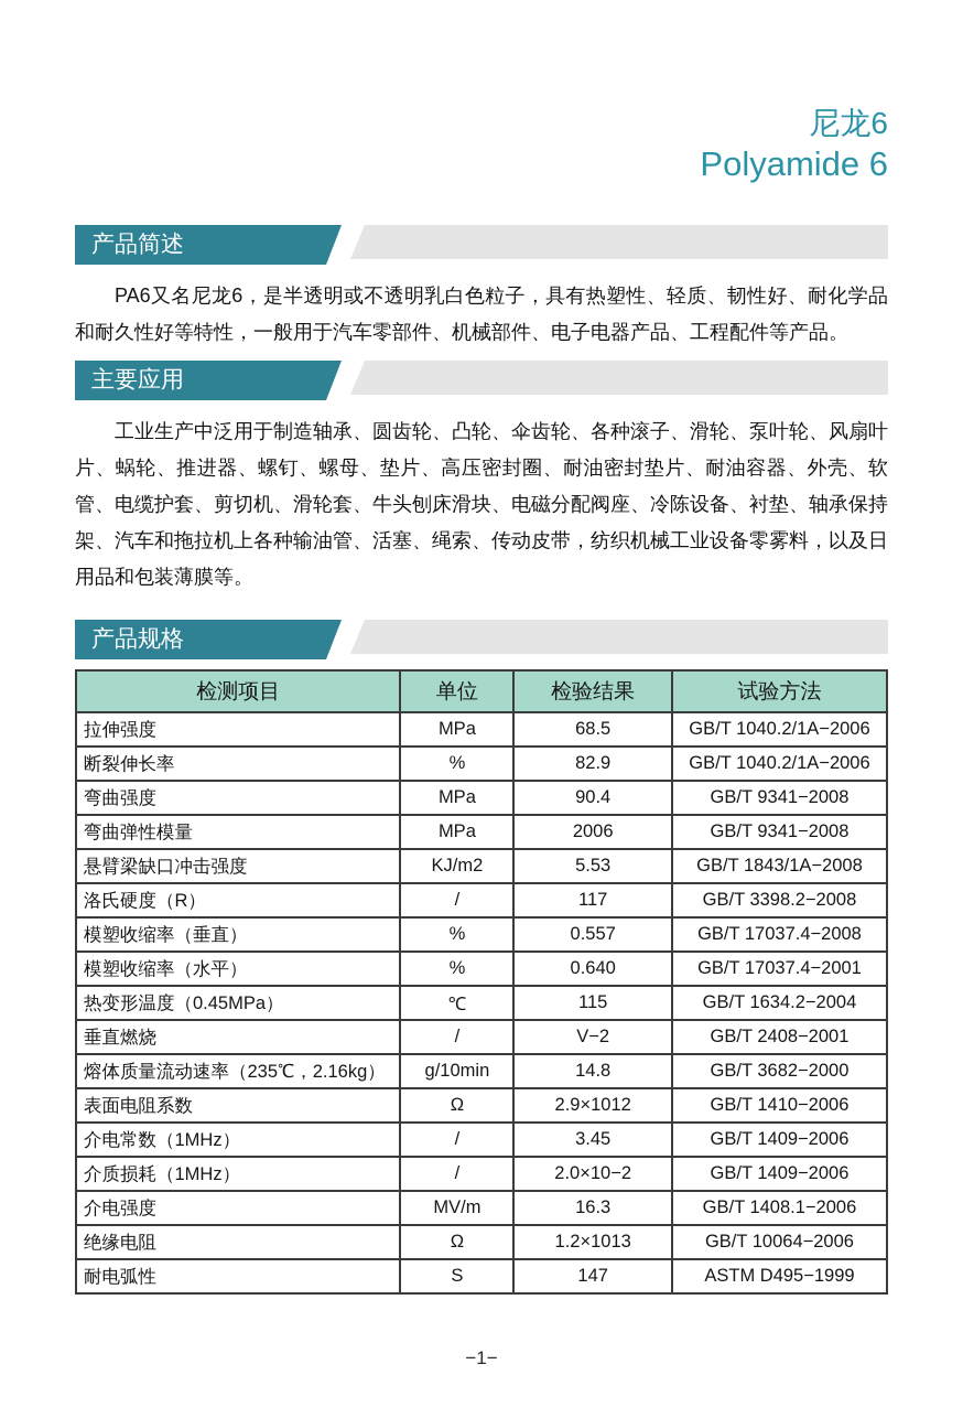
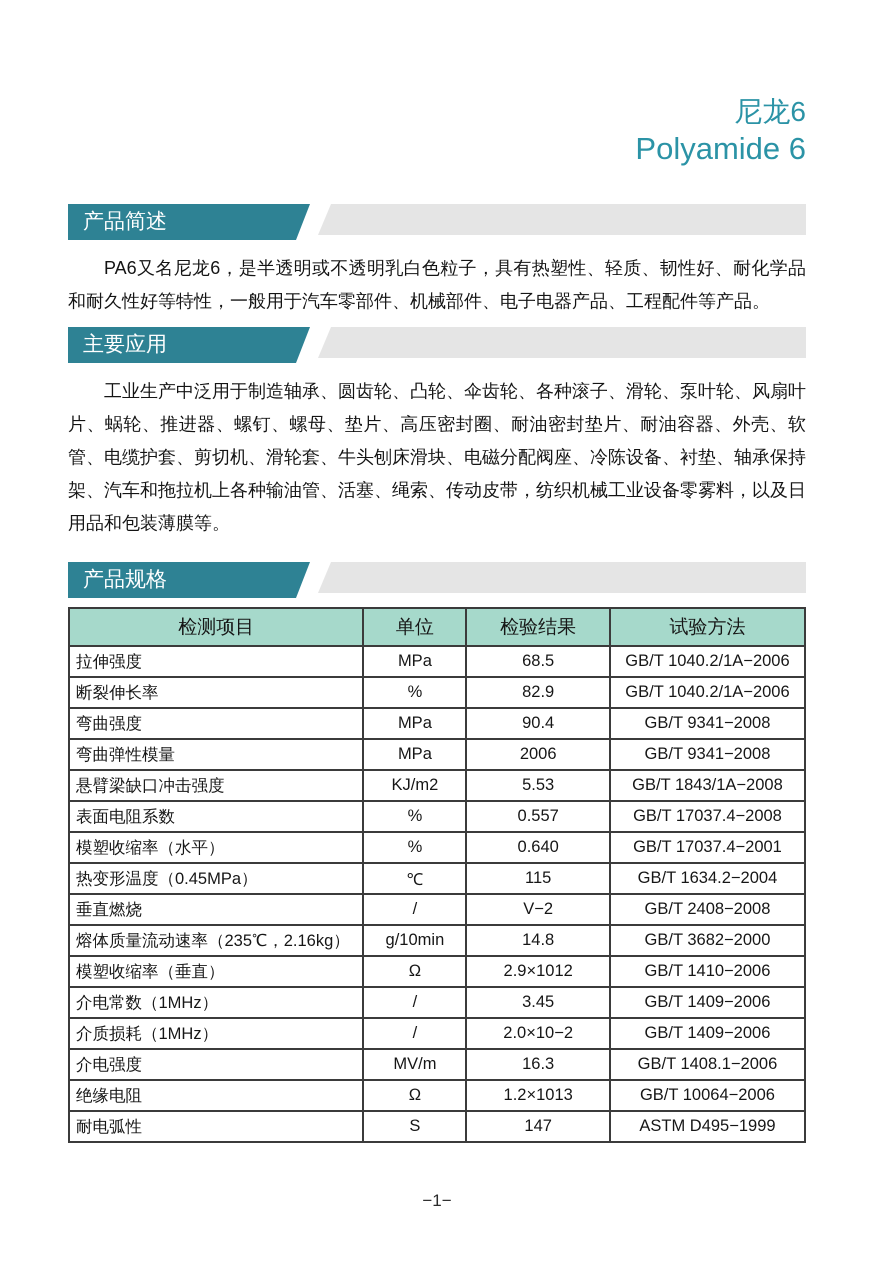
  尼龙6
  Polyamide 6
  产品简述
  PA6又名尼龙6，是半透明或不透明乳白色粒子，具有热塑性、轻质、韧性好、耐化学品和耐久性好等特性，一般用于汽车零部件、机械部件、电子电器产品、工程配件等产品。
  主要应用
  工业生产中泛用于制造轴承、圆齿轮、凸轮、伞齿轮、各种滚子、滑轮、泵叶轮、风扇叶片、蜗轮、推进器、螺钉、螺母、垫片、高压密封圈、耐油密封垫片、耐油容器、外壳、软管、电缆护套、剪切机、滑轮套、牛头刨床滑块、电磁分配阀座、冷陈设备、衬垫、轴承保持架、汽车和拖拉机上各种输油管、活塞、绳索、传动皮带，纺织机械工业设备零雾料，以及日用品和包装薄膜等。
  产品规格
  检测项目	单位	检验结果	试验方法
  拉伸强度	MPa	68.5	GB/T 1040.2/1A−2006
  断裂伸长率	%	82.9	GB/T 1040.2/1A−2006
  弯曲强度	MPa	90.4	GB/T 9341−2008
  弯曲弹性模量	MPa	2006	GB/T 9341−2008
  悬臂梁缺口冲击强度	KJ/m2	5.53	GB/T 1843/1A−2008
- 洛氏硬度（R）	/	117	GB/T 3398.2−2008
- 模塑收缩率（垂直）	%	0.557	GB/T 17037.4−2008
+ 表面电阻系数	%	0.557	GB/T 17037.4−2008
  模塑收缩率（水平）	%	0.640	GB/T 17037.4−2001
  热变形温度（0.45MPa）	℃	115	GB/T 1634.2−2004
- 垂直燃烧	/	V−2	GB/T 2408−2001
+ 垂直燃烧	/	V−2	GB/T 2408−2008
  熔体质量流动速率（235℃，2.16kg）	g/10min	14.8	GB/T 3682−2000
- 表面电阻系数	Ω	2.9×1012	GB/T 1410−2006
+ 模塑收缩率（垂直）	Ω	2.9×1012	GB/T 1410−2006
  介电常数（1MHz）	/	3.45	GB/T 1409−2006
  介质损耗（1MHz）	/	2.0×10−2	GB/T 1409−2006
  介电强度	MV/m	16.3	GB/T 1408.1−2006
  绝缘电阻	Ω	1.2×1013	GB/T 10064−2006
  耐电弧性	S	147	ASTM D495−1999
  −1−
